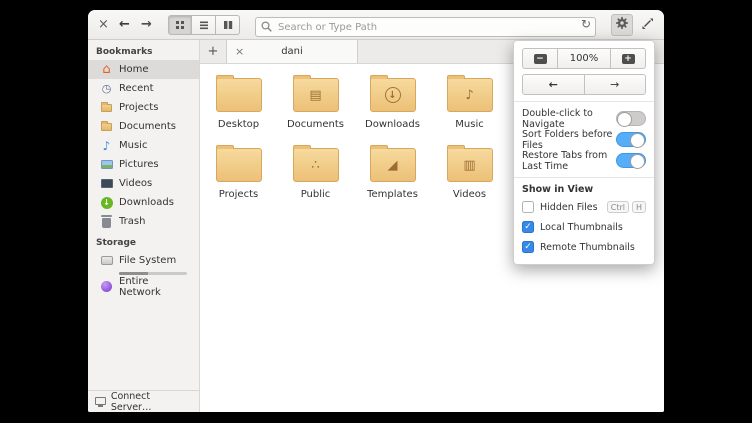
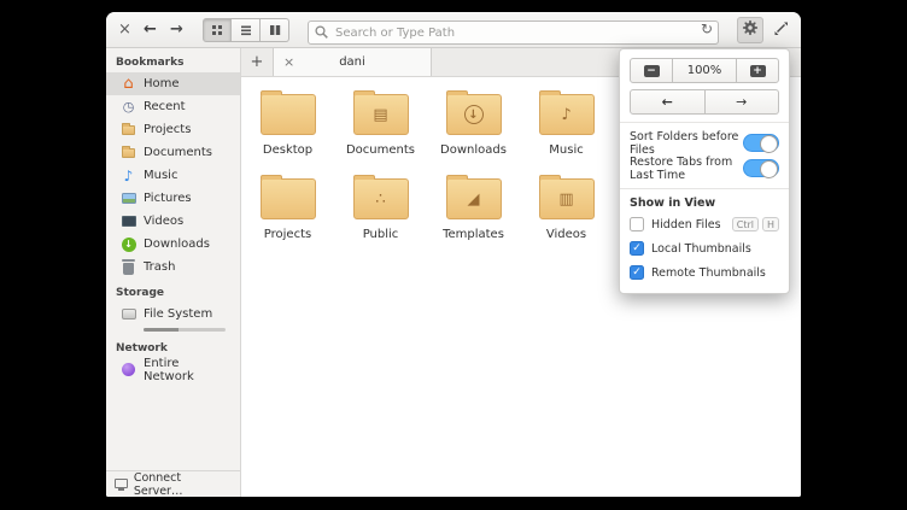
  ×
  ←
  →
  Search or Type Path
  ↻
  Bookmarks
  ⌂
  Home
  ◷
  Recent
  Projects
  Documents
  ♪
  Music
  Pictures
  Videos
  ↓
  Downloads
  Trash
  Storage
  File System
+ Network
  Entire Network
  Connect Server…
  +
  ×
  dani
  Desktop
  ▤
  Documents
  ↓
  Downloads
  ♪
  Music
  Projects
  ∴
  Public
  ◢
  Templates
  ▥
  Videos
  −
  100%
  +
  ←
  →
- Double-click to Navigate
  Sort Folders before Files
  Restore Tabs from Last Time
  Show in View
  Hidden Files
  Ctrl
  H
  ✓
  Local Thumbnails
  ✓
  Remote Thumbnails
